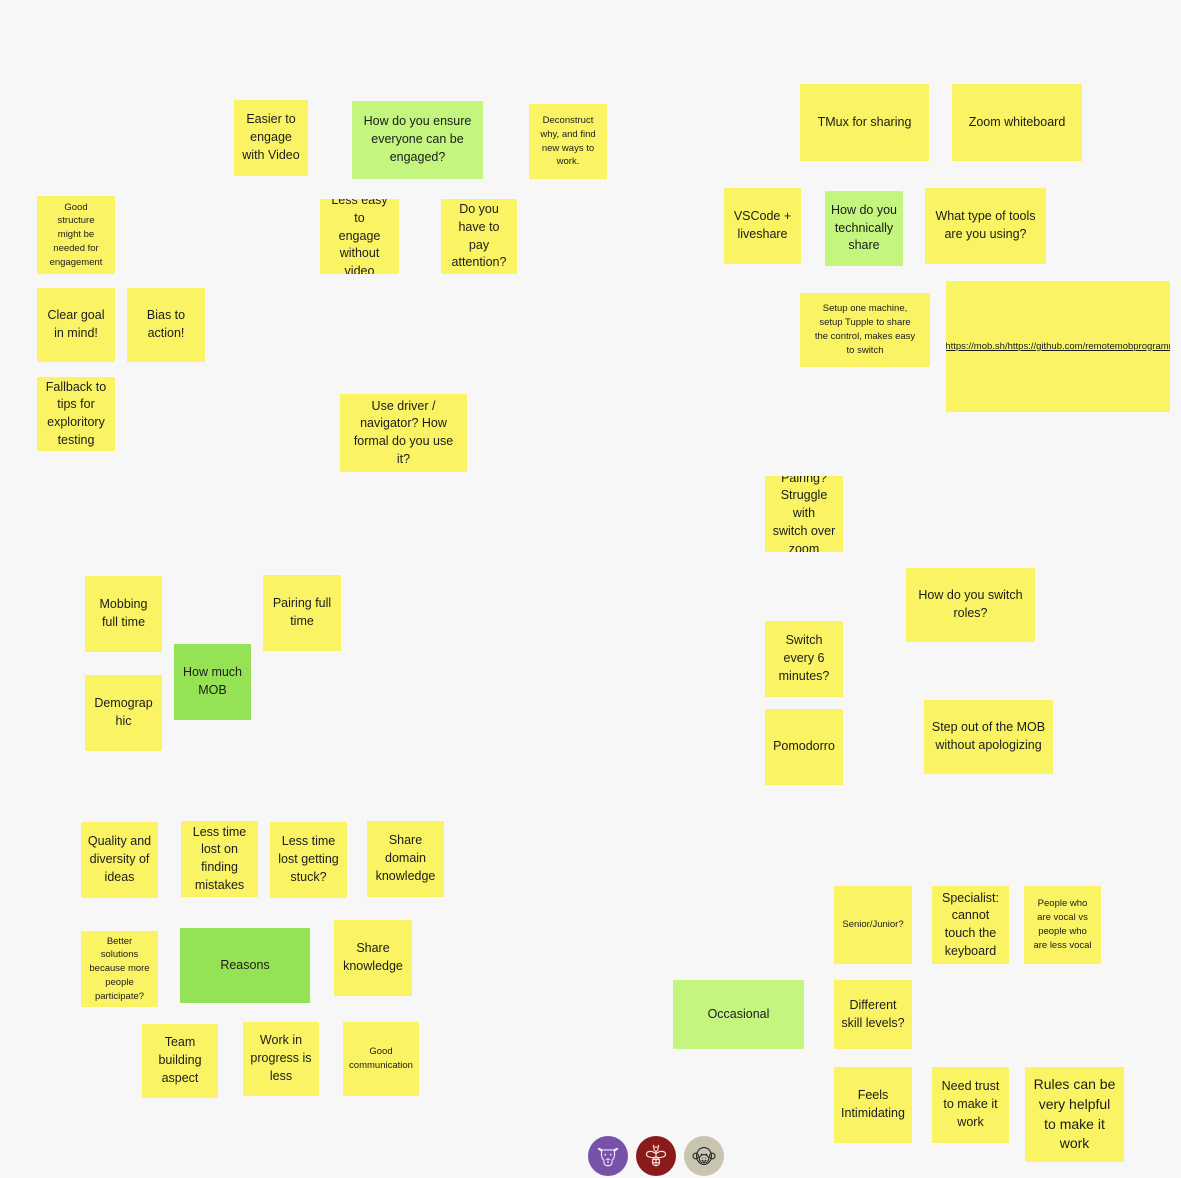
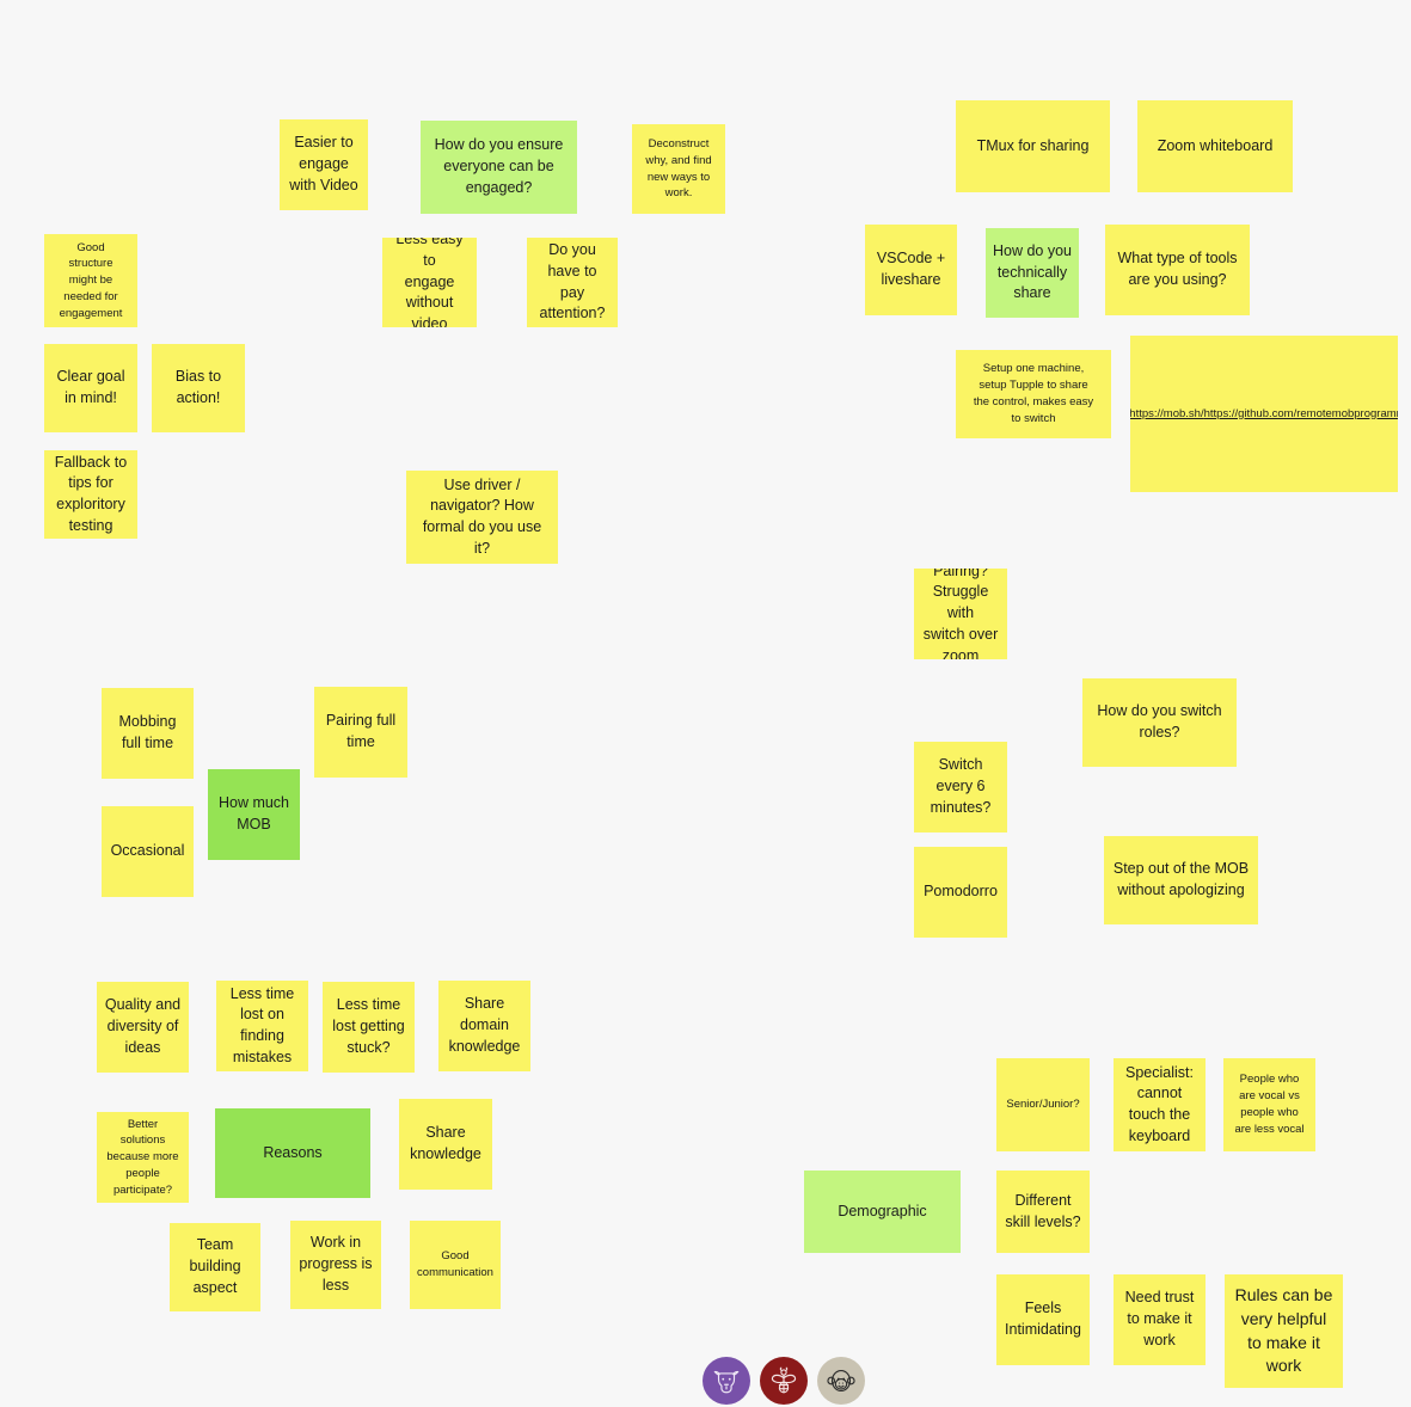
  Easier to
  engage
  with Video
  How do you ensure
  everyone can be
  engaged?
  Deconstruct
  why, and find
  new ways to
  work.
  TMux for sharing
  Zoom whiteboard
  Good
  structure
  might be
  needed for
  engagement
  Less easy to
  engage
  without
  video
  Do you
  have to pay
  attention?
  VSCode +
  liveshare
  How do you
  technically
  share
  What type of tools
  are you using?
  Clear goal
  in mind!
  Bias to
  action!
  Setup one machine,
  setup Tupple to share
  the control, makes easy
  to switch
  https://mob.sh/
  https://github.com/remotemobprogram
  Fallback to
  tips for
  exploritory
  testing
  Use driver /
  navigator? How
  formal do you use it?
  Pairing?
  Struggle with
  switch over
  zoom
  How do you switch
  roles?
  Mobbing
  full time
  Pairing full
  time
  How much
  MOB
  Switch
  every 6
  minutes?
  Step out of the MOB
  without apologizing
- Demographic
+ Occasional
  Pomodorro
  Quality and
  diversity of
  ideas
  Less time
  lost on
  finding
  mistakes
  Less time
  lost getting
  stuck?
  Share
  domain
  knowledge
  Senior/Junior?
  Specialist:
  cannot
  touch the
  keyboard
  People who
  are vocal vs
  people who
  are less vocal
  Better solutions
  because more
  people
  participate?
  Reasons
  Share
  knowledge
- Occasional
+ Demographic
  Different
  skill levels?
  Team
  building
  aspect
  Work in
  progress is
  less
  Good
  communication
  Feels
  Intimidating
  Need trust
  to make it
  work
  Rules can be
  very helpful
  to make it
  work
